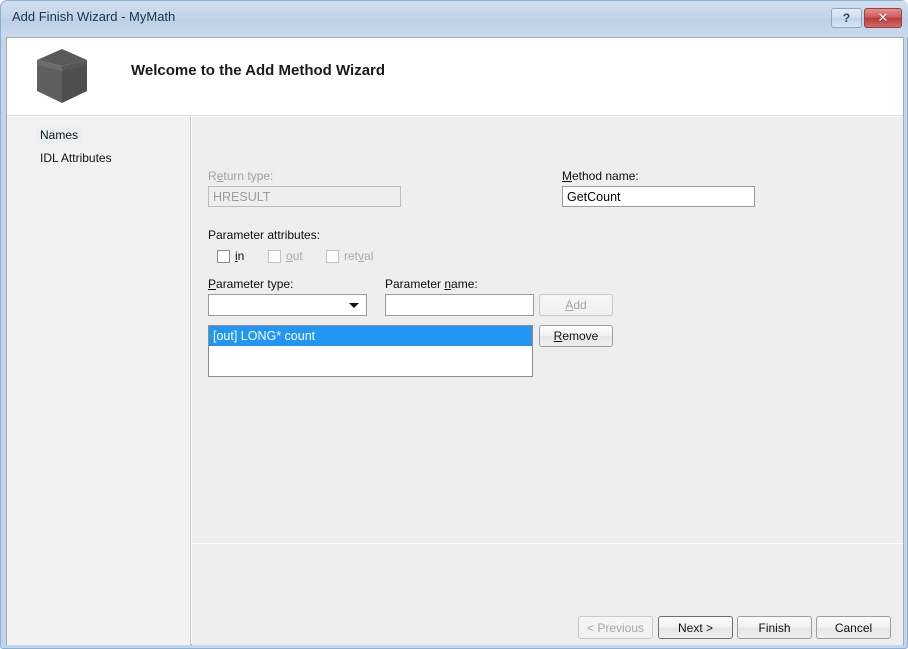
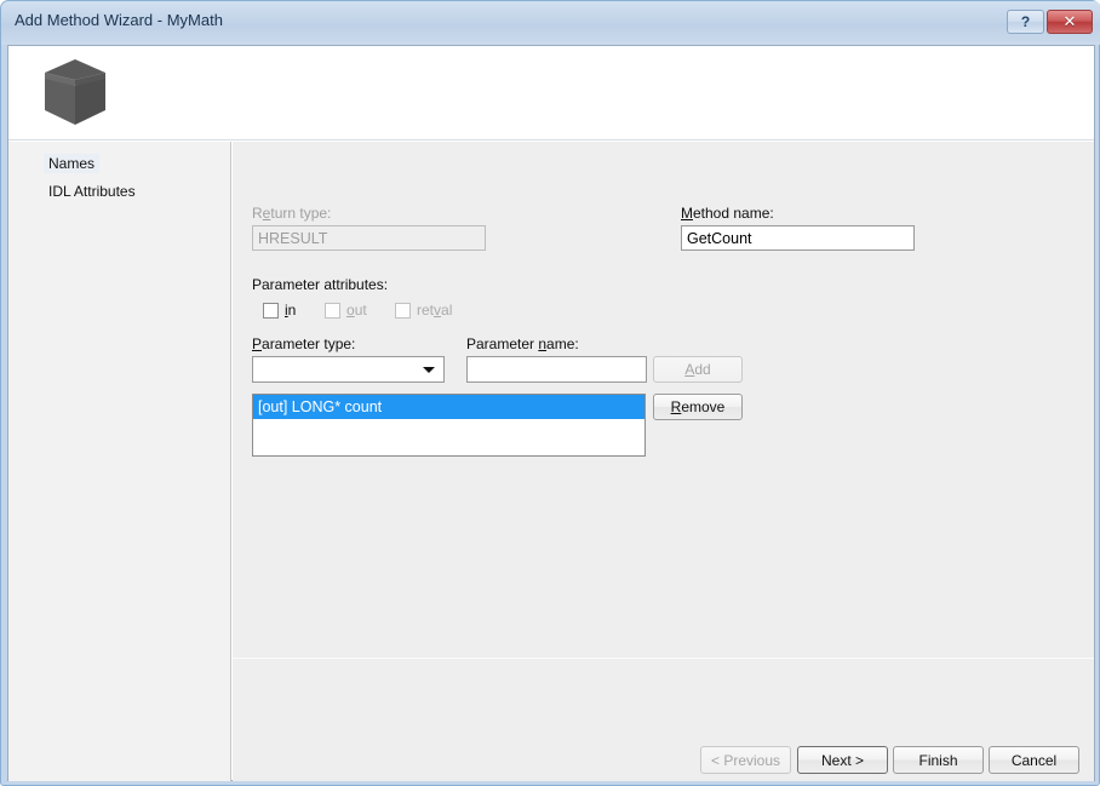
- Add Finish Wizard - MyMath
+ Add Method Wizard - MyMath
  ?
  ✕
- Welcome to the Add Method Wizard
  Names
  IDL Attributes
  Return type:
  HRESULT
  Method name:
  GetCount
  Parameter attributes:
  in
  out
  retval
  Parameter type:
  Parameter name:
  Add
  [out] LONG* count
  Remove
  < Previous
  Next >
  Finish
  Cancel
